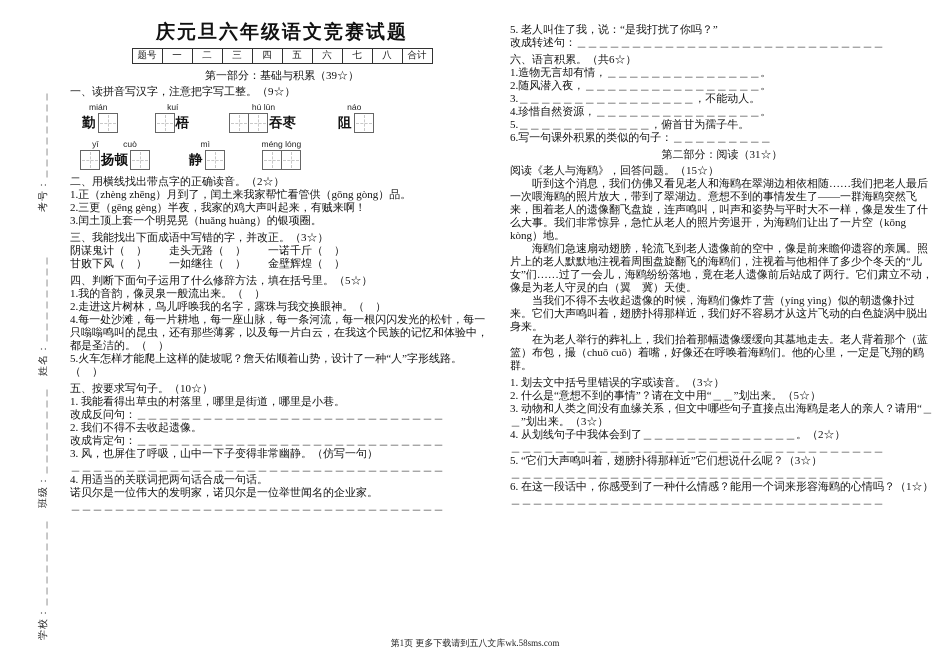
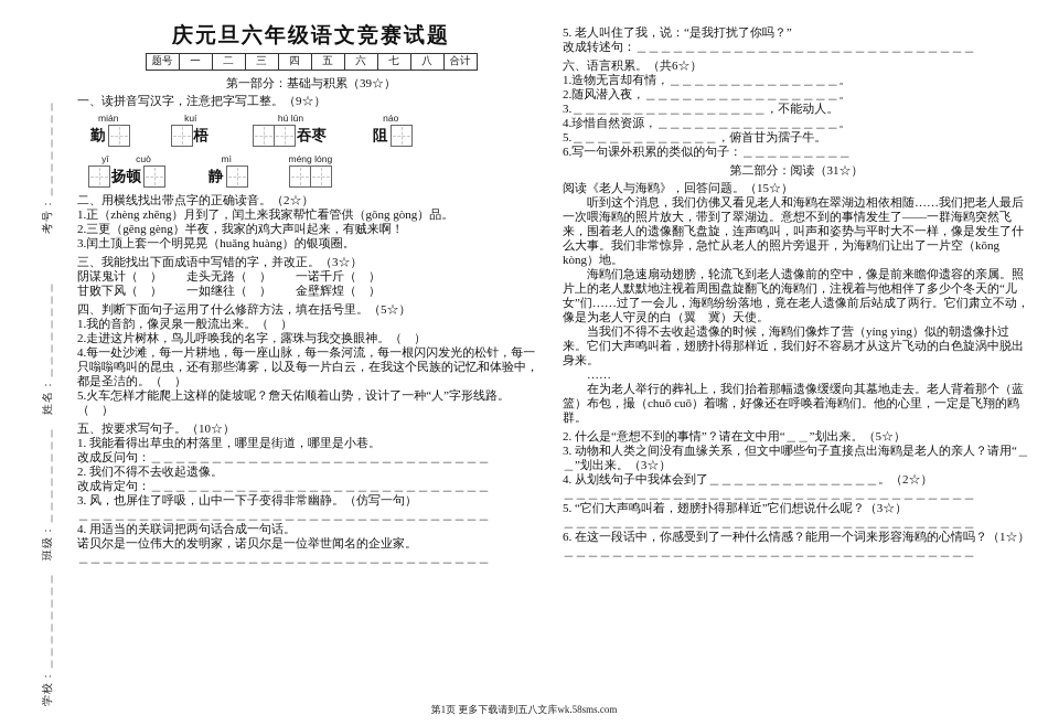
  庆元旦六年级语文竞赛试题
  题号	一	二	三	四	五	六	七	八	合计
  第一部分：基础与积累（39☆）
  一、读拼音写汉字，注意把字写工整。（9☆）
  mián
  勤
  kuí
  梧
  hú lūn
  吞枣
  náo
  阻
  yī
  cuò
  扬顿
  mì
  静
  méng lóng
  二、用横线找出带点字的正确读音。（2☆）
  1.正（zhèng zhēng）月到了，闰土来我家帮忙看管供（gōng gòng）品。
  2.三更（gēng gèng）半夜，我家的鸡大声叫起来，有贼来啊！
  3.闰土顶上套一个明晃晃（huǎng huàng）的银项圈。
  三、我能找出下面成语中写错的字，并改正。（3☆）
  阴谋鬼计（ ） 走头无路（ ） 一诺千斤（ ）
  甘败下风（ ） 一如继往（ ） 金壁辉煌（ ）
  四、判断下面句子运用了什么修辞方法，填在括号里。（5☆）
  1.我的音韵，像灵泉一般流出来。（ ）
  2.走进这片树林，鸟儿呼唤我的名字，露珠与我交换眼神。（ ）
  4.每一处沙滩，每一片耕地，每一座山脉，每一条河流，每一根闪闪发光的松针，每一只嗡嗡鸣叫的昆虫，还有那些薄雾，以及每一片白云，在我这个民族的记忆和体验中，都是圣洁的。（ ）
  5.火车怎样才能爬上这样的陡坡呢？詹天佑顺着山势，设计了一种“人”字形线路。（ ）
  五、按要求写句子。（10☆）
  1. 我能看得出草虫的村落里，哪里是街道，哪里是小巷。
  改成反问句：＿＿＿＿＿＿＿＿＿＿＿＿＿＿＿＿＿＿＿＿＿＿＿＿＿＿＿＿
  2. 我们不得不去收起遗像。
  改成肯定句：＿＿＿＿＿＿＿＿＿＿＿＿＿＿＿＿＿＿＿＿＿＿＿＿＿＿＿＿
  3. 风，也屏住了呼吸，山中一下子变得非常幽静。（仿写一句）
  ＿＿＿＿＿＿＿＿＿＿＿＿＿＿＿＿＿＿＿＿＿＿＿＿＿＿＿＿＿＿＿＿＿＿
  4. 用适当的关联词把两句话合成一句话。
  诺贝尔是一位伟大的发明家，诺贝尔是一位举世闻名的企业家。
  ＿＿＿＿＿＿＿＿＿＿＿＿＿＿＿＿＿＿＿＿＿＿＿＿＿＿＿＿＿＿＿＿＿＿
  5. 老人叫住了我，说：“是我打扰了你吗？”
  改成转述句：＿＿＿＿＿＿＿＿＿＿＿＿＿＿＿＿＿＿＿＿＿＿＿＿＿＿＿＿
  六、语言积累。（共6☆）
  1.造物无言却有情，＿＿＿＿＿＿＿＿＿＿＿＿＿＿。
  2.随风潜入夜，＿＿＿＿＿＿＿＿＿＿＿＿＿＿＿＿。
  3.＿＿＿＿＿＿＿＿＿＿＿＿＿＿＿＿，不能动人。
  4.珍惜自然资源，＿＿＿＿＿＿＿＿＿＿＿＿＿＿＿。
  5.＿＿＿＿＿＿＿＿＿＿＿＿，俯首甘为孺子牛。
  6.写一句课外积累的类似的句子：＿＿＿＿＿＿＿＿＿
  第二部分：阅读（31☆）
  阅读《老人与海鸥》，回答问题。（15☆）
  听到这个消息，我们仿佛又看见老人和海鸥在翠湖边相依相随……我们把老人最后一次喂海鸥的照片放大，带到了翠湖边。意想不到的事情发生了——一群海鸥突然飞来，围着老人的遗像翻飞盘旋，连声鸣叫，叫声和姿势与平时大不一样，像是发生了什么大事。我们非常惊异，急忙从老人的照片旁退开，为海鸥们让出了一片空（kōng kòng）地。
  海鸥们急速扇动翅膀，轮流飞到老人遗像前的空中，像是前来瞻仰遗容的亲属。照片上的老人默默地注视着周围盘旋翻飞的海鸥们，注视着与他相伴了多少个冬天的“儿女”们……过了一会儿，海鸥纷纷落地，竟在老人遗像前后站成了两行。它们肃立不动，像是为老人守灵的白（翼 冀）天使。
  当我们不得不去收起遗像的时候，海鸥们像炸了营（yíng yìng）似的朝遗像扑过来。它们大声鸣叫着，翅膀扑得那样近，我们好不容易才从这片飞动的白色旋涡中脱出身来。
+ ……
  在为老人举行的葬礼上，我们抬着那幅遗像缓缓向其墓地走去。老人背着那个（蓝 篮）布包，撮（chuō cuō）着嘴，好像还在呼唤着海鸥们。他的心里，一定是飞翔的鸥群。
- 1. 划去文中括号里错误的字或读音。（3☆）
  2. 什么是“意想不到的事情”？请在文中用“＿＿”划出来。（5☆）
  3. 动物和人类之间没有血缘关系，但文中哪些句子直接点出海鸥是老人的亲人？请用“＿＿”划出来。（3☆）
  4. 从划线句子中我体会到了＿＿＿＿＿＿＿＿＿＿＿＿＿＿。（2☆）
  ＿＿＿＿＿＿＿＿＿＿＿＿＿＿＿＿＿＿＿＿＿＿＿＿＿＿＿＿＿＿＿＿＿＿
  5. “它们大声鸣叫着，翅膀扑得那样近”它们想说什么呢？（3☆）
  ＿＿＿＿＿＿＿＿＿＿＿＿＿＿＿＿＿＿＿＿＿＿＿＿＿＿＿＿＿＿＿＿＿＿
  6. 在这一段话中，你感受到了一种什么情感？能用一个词来形容海鸥的心情吗？（1☆）
  ＿＿＿＿＿＿＿＿＿＿＿＿＿＿＿＿＿＿＿＿＿＿＿＿＿＿＿＿＿＿＿＿＿＿
  第1页 更多下载请到五八文库wk.58sms.com
